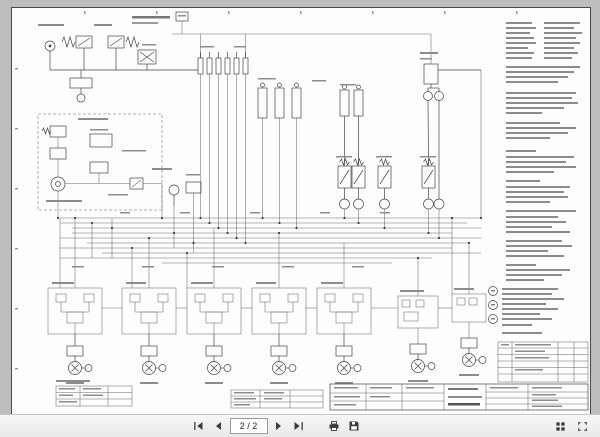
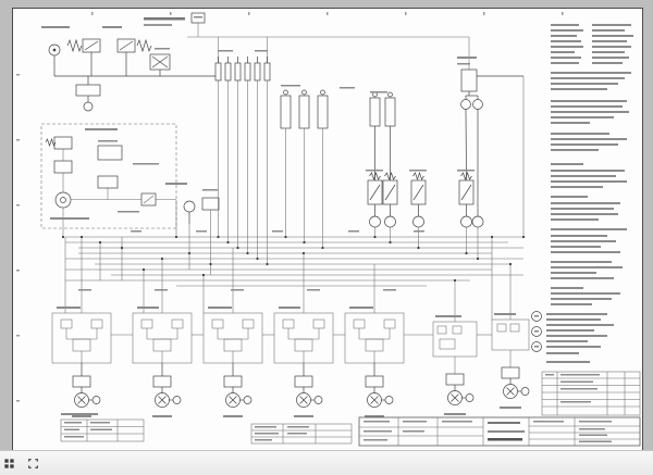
- 2 / 2
